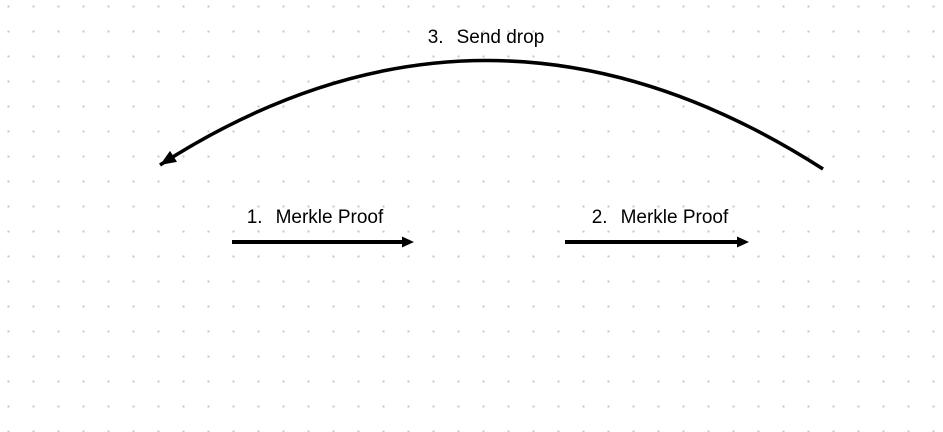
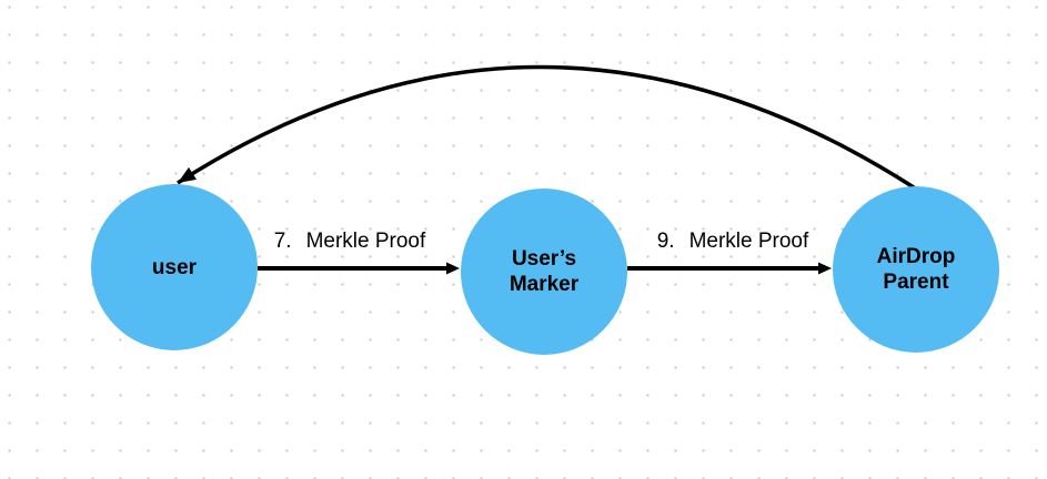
+ user
+ User’s
+ Marker
+ AirDrop
+ Parent
- 1.
+ 7.
  Merkle Proof
- 2.
+ 9.
  Merkle Proof
- 3.
- Send drop
